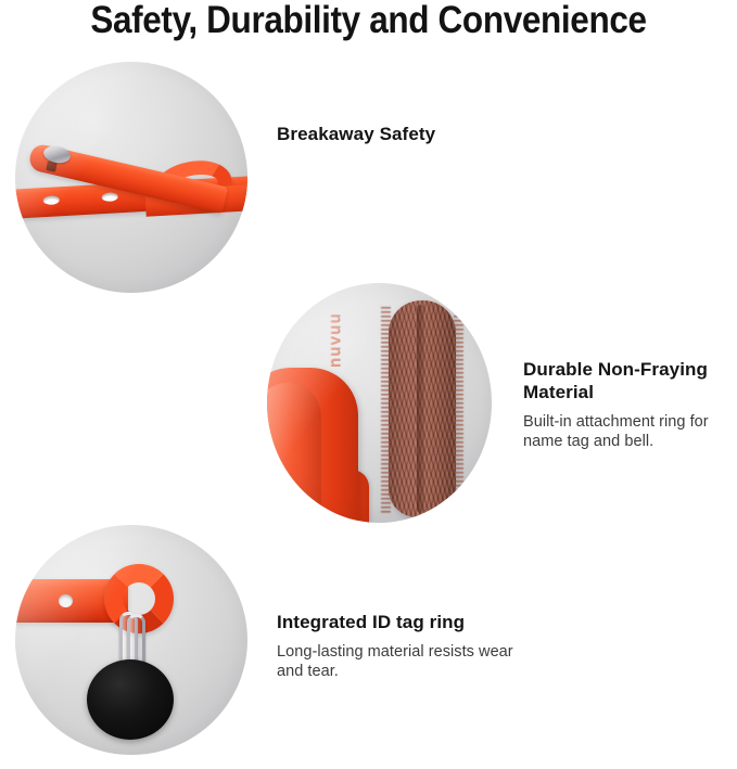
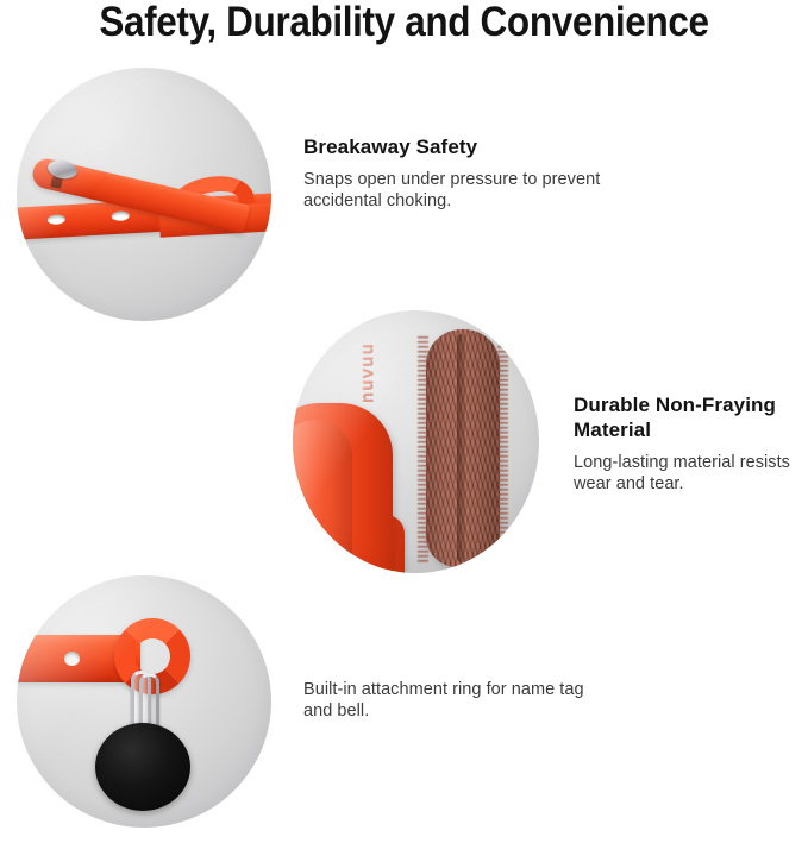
  Safety, Durability and Convenience
  Breakaway Safety
+ Snaps open under pressure to prevent accidental choking.
  Durable Non-Fraying Material
- Built-in attachment ring for name tag and bell.
+ Long-lasting material resists wear and tear.
- Integrated ID tag ring
- Long-lasting material resists wear and tear.
+ Built-in attachment ring for name tag and bell.
